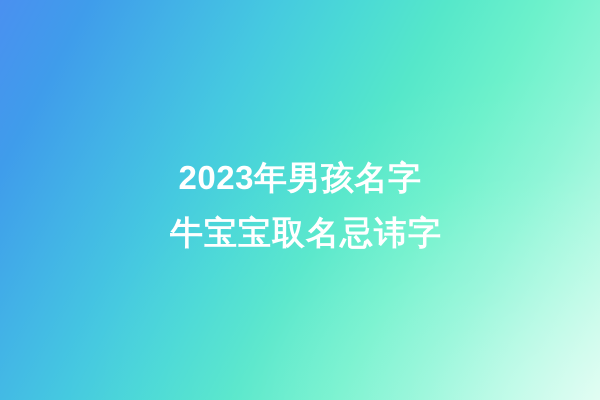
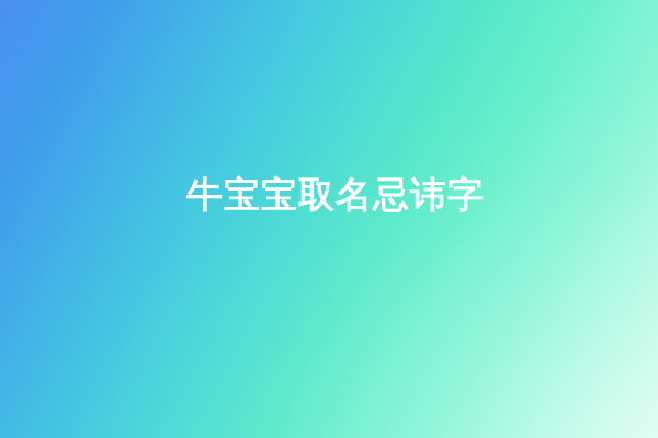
- 2023年男孩名字
  牛宝宝取名忌讳字
